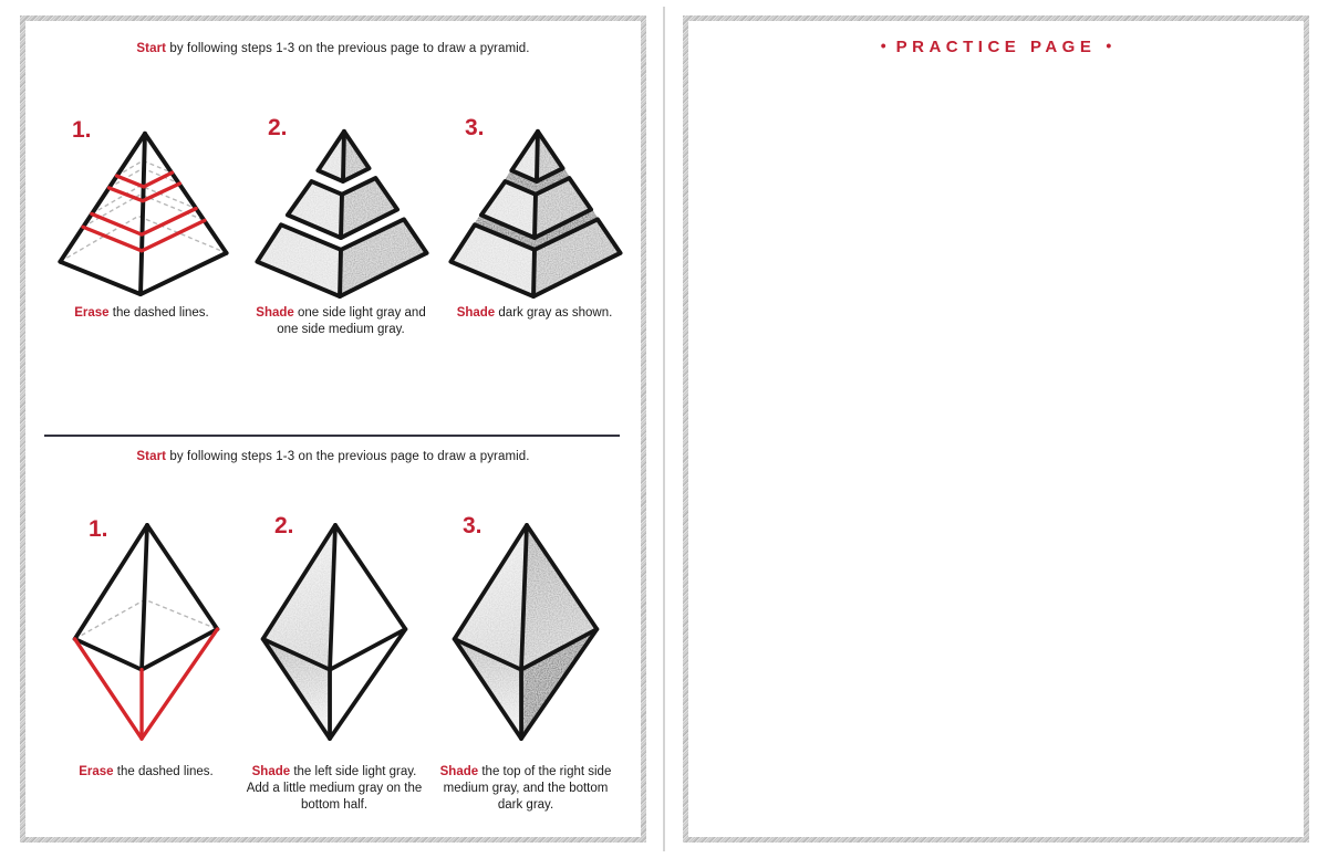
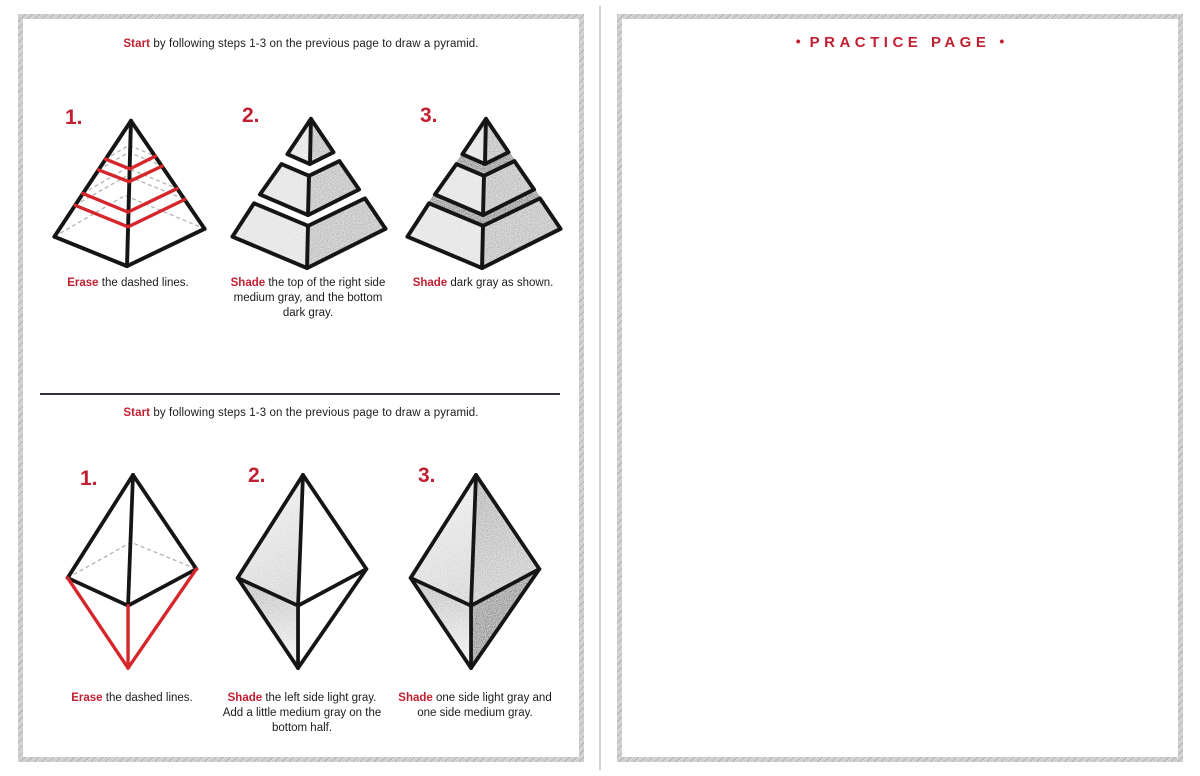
  Start by following steps 1-3 on the previous page to draw a pyramid.
  1.
  2.
  3.
  Erase the dashed lines.
- Shade one side light gray and one side medium gray.
+ Shade the top of the right side medium gray, and the bottom dark gray.
  Shade dark gray as shown.
  Start by following steps 1-3 on the previous page to draw a pyramid.
  1.
  2.
  3.
  Erase the dashed lines.
  Shade the left side light gray. Add a little medium gray on the bottom half.
- Shade the top of the right side medium gray, and the bottom dark gray.
+ Shade one side light gray and one side medium gray.
  • PRACTICE PAGE •
